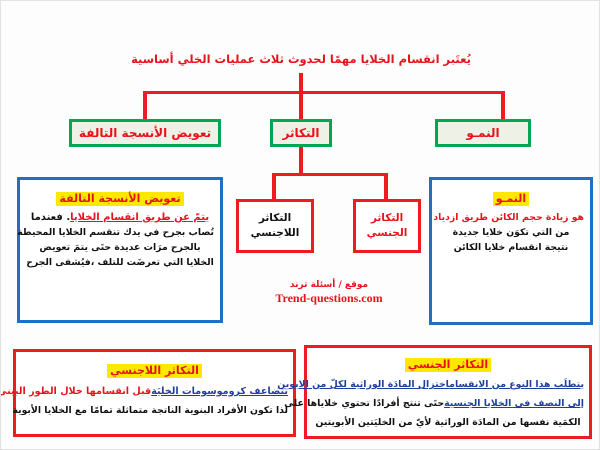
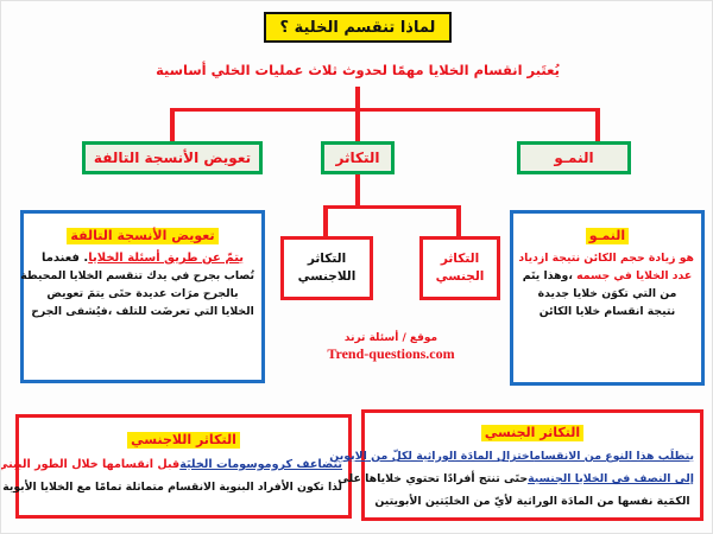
+ لماذا تنقسم الخلية ؟
  يُعتَبر انقسام الخلايا مهمًا لحدوث ثلاث عمليات الخلي أساسية
  تعويض الأنسجة التالفة
  التكاثر
  النمـو
  تعويض الأنسجة التالفة
- يتمّ عن طريق انقسام الخلايا. فعندما
+ يتمّ عن طريق أسئلة الخلايا. فعندما
  تُصاب بجرح في يدك تنقسم الخلايا المحيطة
  بالجرح مرَات عديدة حتَى يتمَ تعويض
  الخلايا التي تعرضَت للتلف ،فيُشفى الجرح
  النمـو
- هو زيادة حجم الكائن طريق ازدياد
+ هو زيادة حجم الكائن نتيجة ازدياد
+ عدد الخلايا في جسمه ،وهذا يتَم
  من التي تكوَن خلايا جديدة
  نتيجة انقسام خلايا الكائن
  التكاثر
  اللاجنسي
  التكاثر
  الجنسي
  موقع / أسئلة ترند
  Trend-questions.com
  التكاثر اللاجنسي
  تتضاعف كروموسومات الخليَةقبل انقسامها خلال الطور البيني
- لذا تكون الأفراد البنوية الناتجة متماثلة تمامًا مع الخلايا الأبوية
+ لذا تكون الأفراد البنوية الانقسام متماثلة تمامًا مع الخلايا الأبوية
  التكاثر الجنسي
  يتطلَب هذا النوع من الانقساماختزال المادَة الوراثية لكلّ من الابوين
  إلى النصف في الخلايا الجنسيةحتَى تنتج أفرادًا تحتوي خلاياها على
  الكمَية نفسها من المادَة الوراثية لأيّ من الخليَتين الأبويتين
